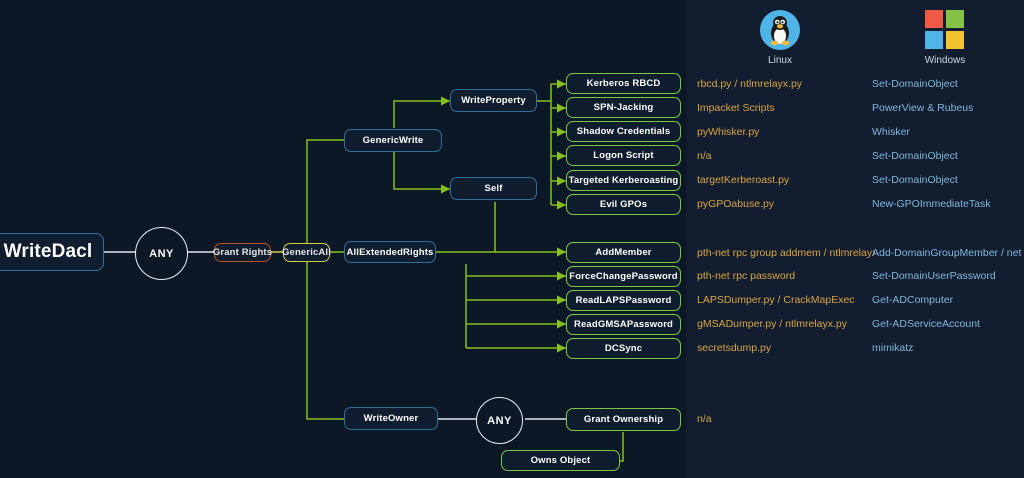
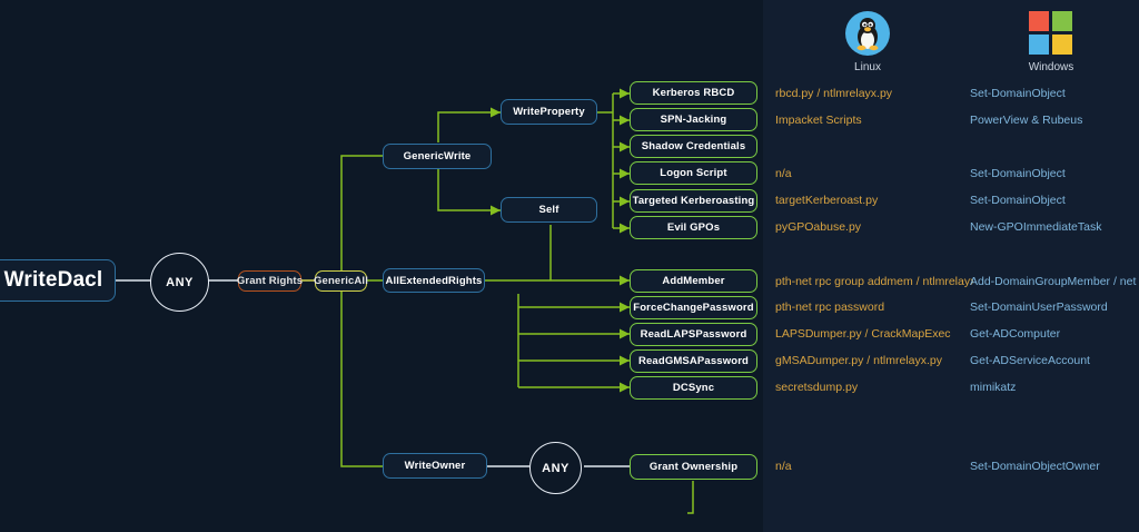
  rbcd.py / ntlmrelayx.py
  Set-DomainObject
  Impacket Scripts
  PowerView & Rubeus
- pyWhisker.py
- Whisker
  n/a
  Set-DomainObject
  targetKerberoast.py
  Set-DomainObject
  pyGPOabuse.py
  New-GPOImmediateTask
  pth-net rpc group addmem / ntlmrelayx
  Add-DomainGroupMember / net
  pth-net rpc password
  Set-DomainUserPassword
  LAPSDumper.py / CrackMapExec
  Get-ADComputer
  gMSADumper.py / ntlmrelayx.py
  Get-ADServiceAccount
  secretsdump.py
  mimikatz
  n/a
+ Set-DomainObjectOwner
  Linux
  Windows
  WriteDacl
  ANY
  Grant Rights
  GenericAll
  AllExtendedRights
  GenericWrite
  WriteProperty
  Self
  WriteOwner
  ANY
- Owns Object
  Kerberos RBCD
  SPN-Jacking
  Shadow Credentials
  Logon Script
  Targeted Kerberoasting
  Evil GPOs
  AddMember
  ForceChangePassword
  ReadLAPSPassword
  ReadGMSAPassword
  DCSync
  Grant Ownership
